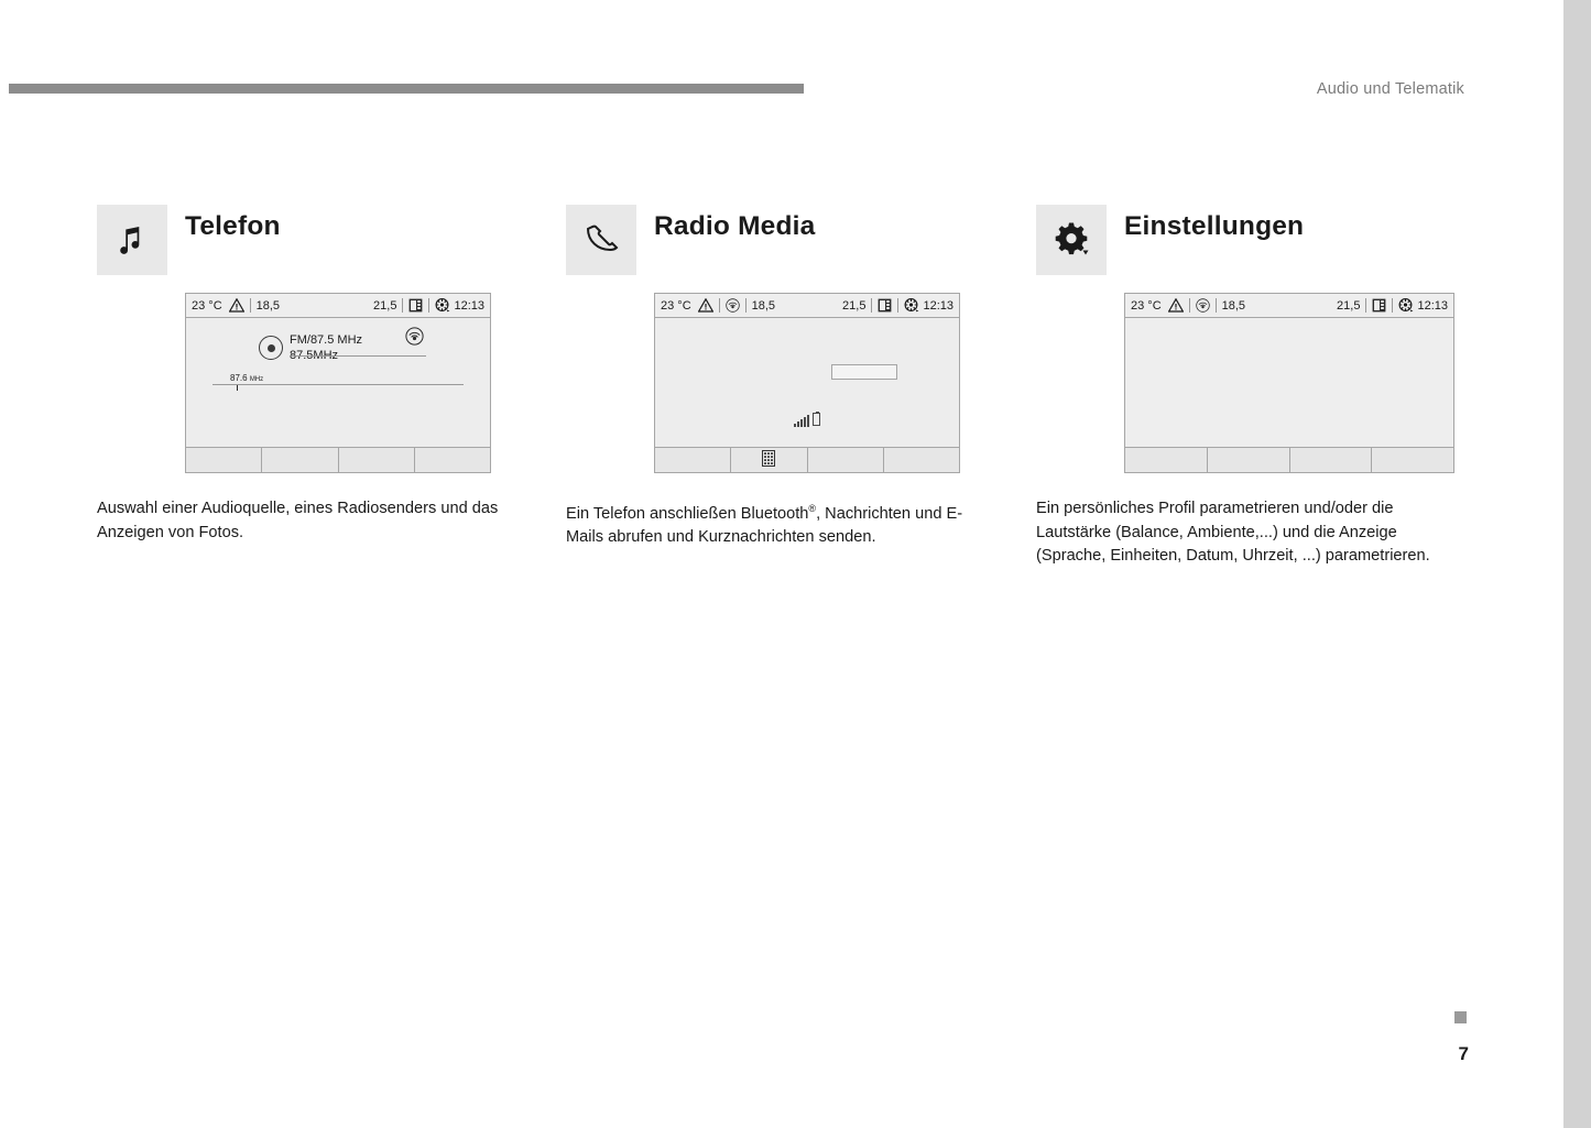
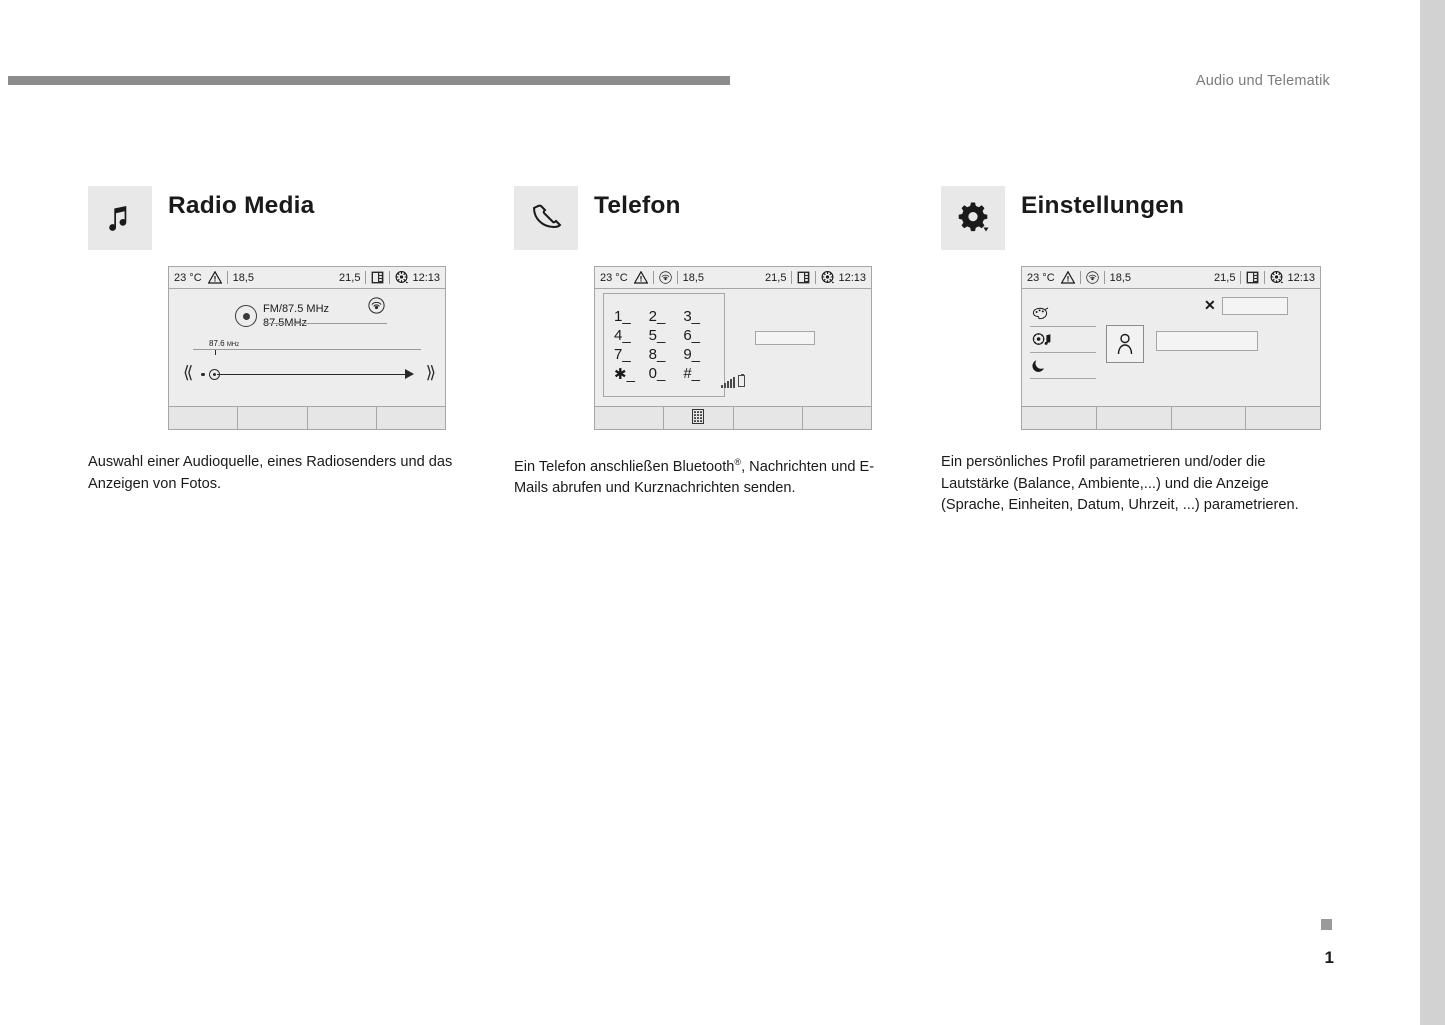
  Audio und Telematik
- Telefon
+ Radio Media
  23 °C
  18,5
  21,5
  12:13
  FM/87.5 MHz
+ ⟨⟨
+ ⟩⟩
  Auswahl einer Audioquelle, eines Radiosenders und das Anzeigen von Fotos.
- Radio Media
+ Telefon
  23 °C
  18,5
  21,5
  12:13
+ 1_
+ 2_
+ 3_
+ 4_
+ 5_
+ 6_
+ 7_
+ 8_
+ 9_
+ ✱_
+ 0_
+ #_
  Ein Telefon anschließen Bluetooth®, Nachrichten und E-Mails abrufen und Kurznachrichten senden.
  Einstellungen
  23 °C
  18,5
  21,5
  12:13
+ ✕
  Ein persönliches Profil parametrieren und/oder die Lautstärke (Balance, Ambiente,...) und die Anzeige (Sprache, Einheiten, Datum, Uhrzeit, ...) parametrieren.
- 7
+ 1
